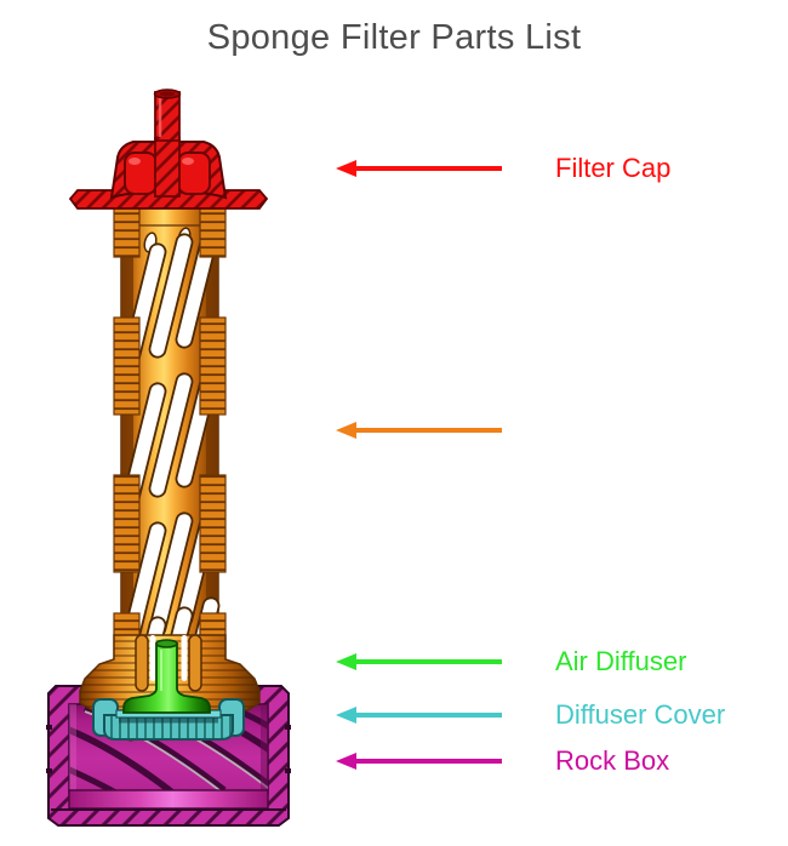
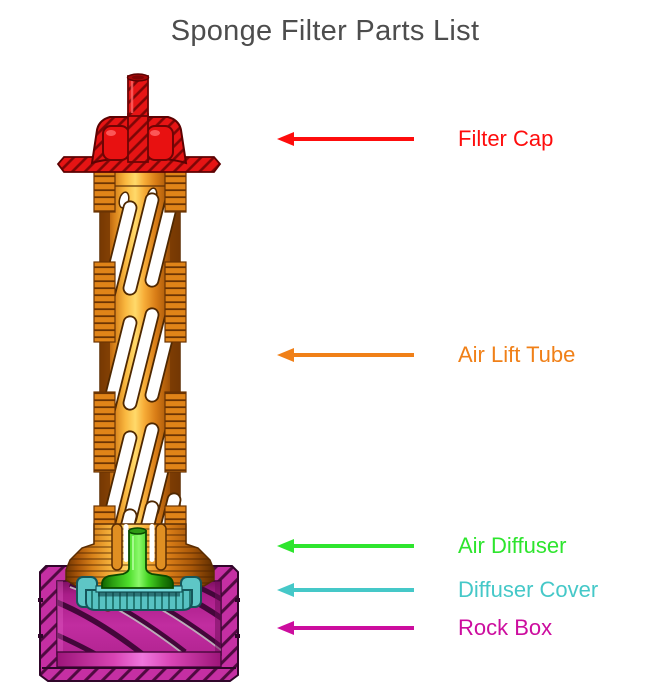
  Sponge Filter Parts List
  Filter Cap
+ Air Lift Tube
  Air Diffuser
  Diffuser Cover
  Rock Box
